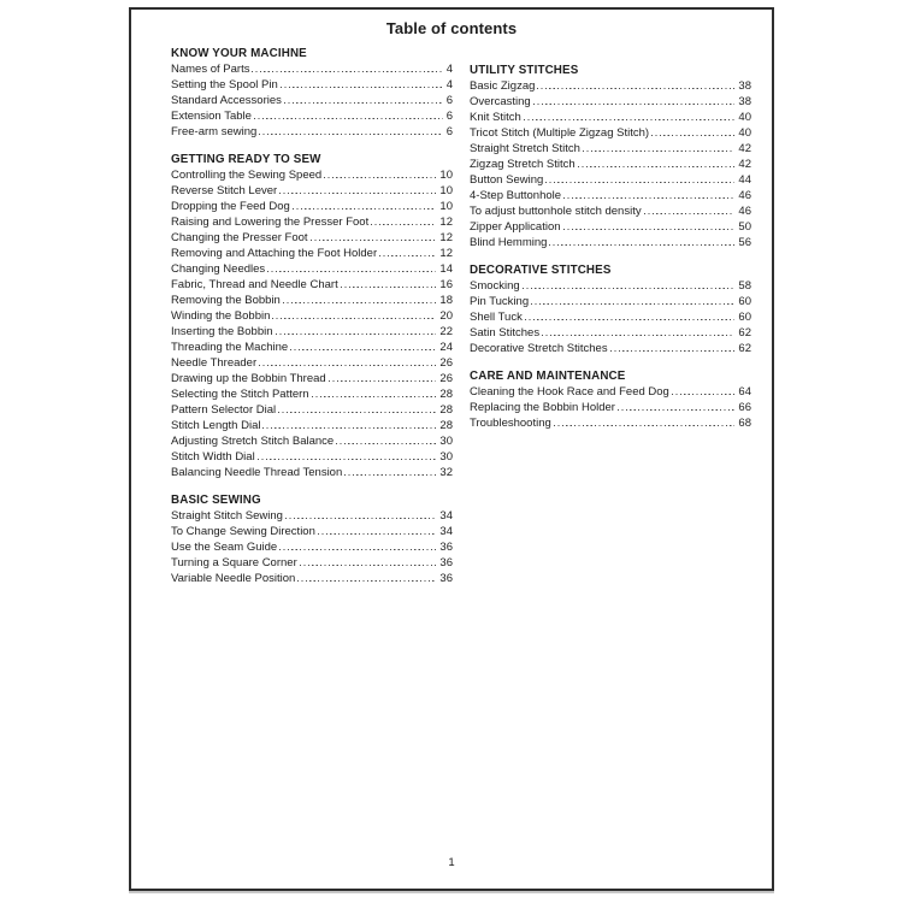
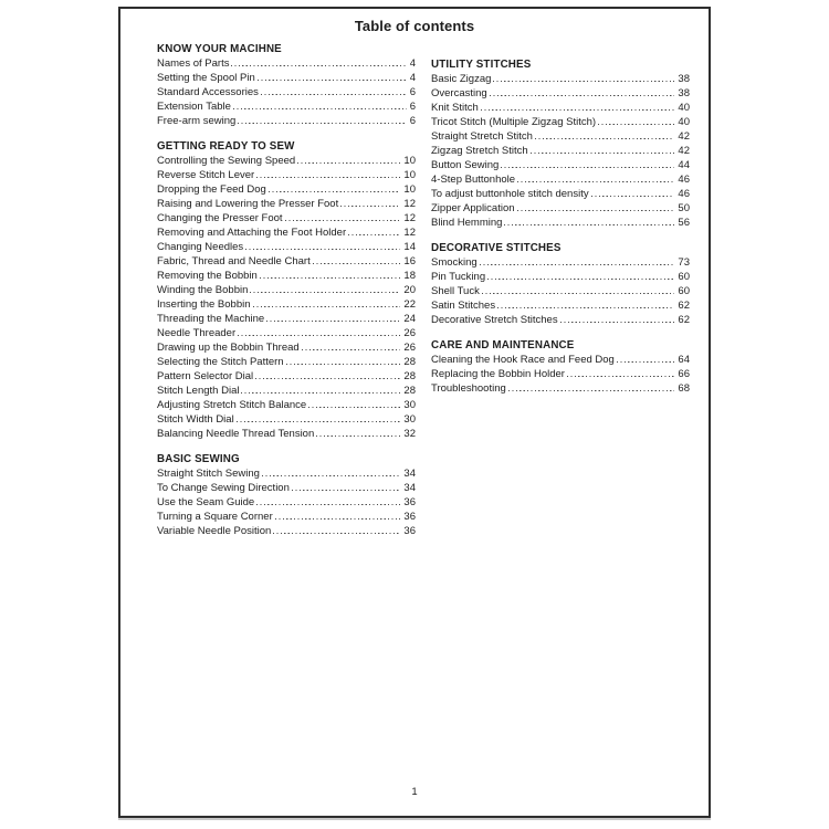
  Table of contents
  KNOW YOUR MACIHNE
  Names of Parts
  4
  Setting the Spool Pin
  4
  Standard Accessories
  6
  Extension Table
  6
  Free-arm sewing
  6
  GETTING READY TO SEW
  Controlling the Sewing Speed
  10
  Reverse Stitch Lever
  10
  Dropping the Feed Dog
  10
  Raising and Lowering the Presser Foot
  12
  Changing the Presser Foot
  12
  Removing and Attaching the Foot Holder
  12
  Changing Needles
  14
  Fabric, Thread and Needle Chart
  16
  Removing the Bobbin
  18
  Winding the Bobbin
  20
  Inserting the Bobbin
  22
  Threading the Machine
  24
  Needle Threader
  26
  Drawing up the Bobbin Thread
  26
  Selecting the Stitch Pattern
  28
  Pattern Selector Dial
  28
  Stitch Length Dial
  28
  Adjusting Stretch Stitch Balance
  30
  Stitch Width Dial
  30
  Balancing Needle Thread Tension
  32
  BASIC SEWING
  Straight Stitch Sewing
  34
  To Change Sewing Direction
  34
  Use the Seam Guide
  36
  Turning a Square Corner
  36
  Variable Needle Position
  36
  UTILITY STITCHES
  Basic Zigzag
  38
  Overcasting
  38
  Knit Stitch
  40
  Tricot Stitch (Multiple Zigzag Stitch)
  40
  Straight Stretch Stitch
  42
  Zigzag Stretch Stitch
  42
  Button Sewing
  44
  4-Step Buttonhole
  46
  To adjust buttonhole stitch density
  46
  Zipper Application
  50
  Blind Hemming
  56
  DECORATIVE STITCHES
  Smocking
- 58
+ 73
  Pin Tucking
  60
  Shell Tuck
  60
  Satin Stitches
  62
  Decorative Stretch Stitches
  62
  CARE AND MAINTENANCE
  Cleaning the Hook Race and Feed Dog
  64
  Replacing the Bobbin Holder
  66
  Troubleshooting
  68
  1
